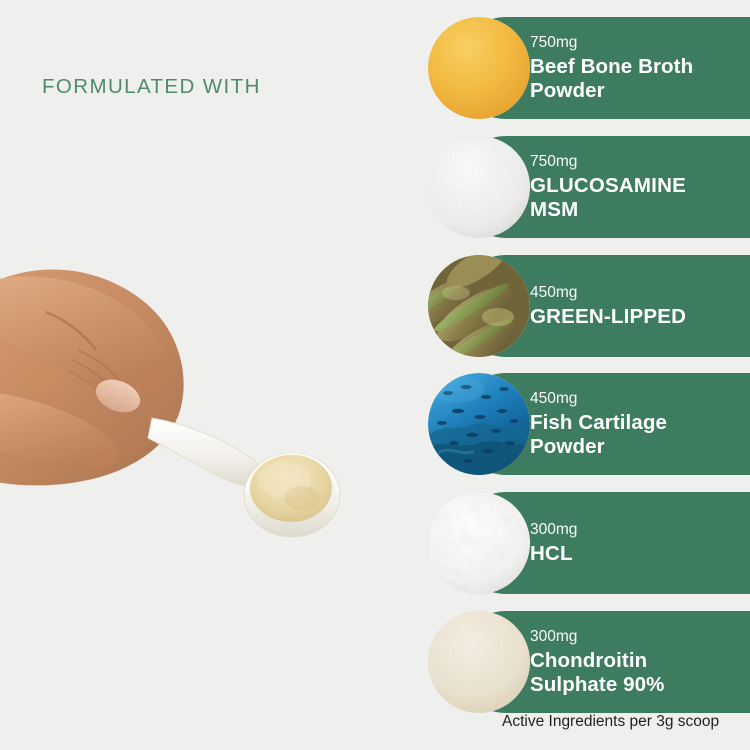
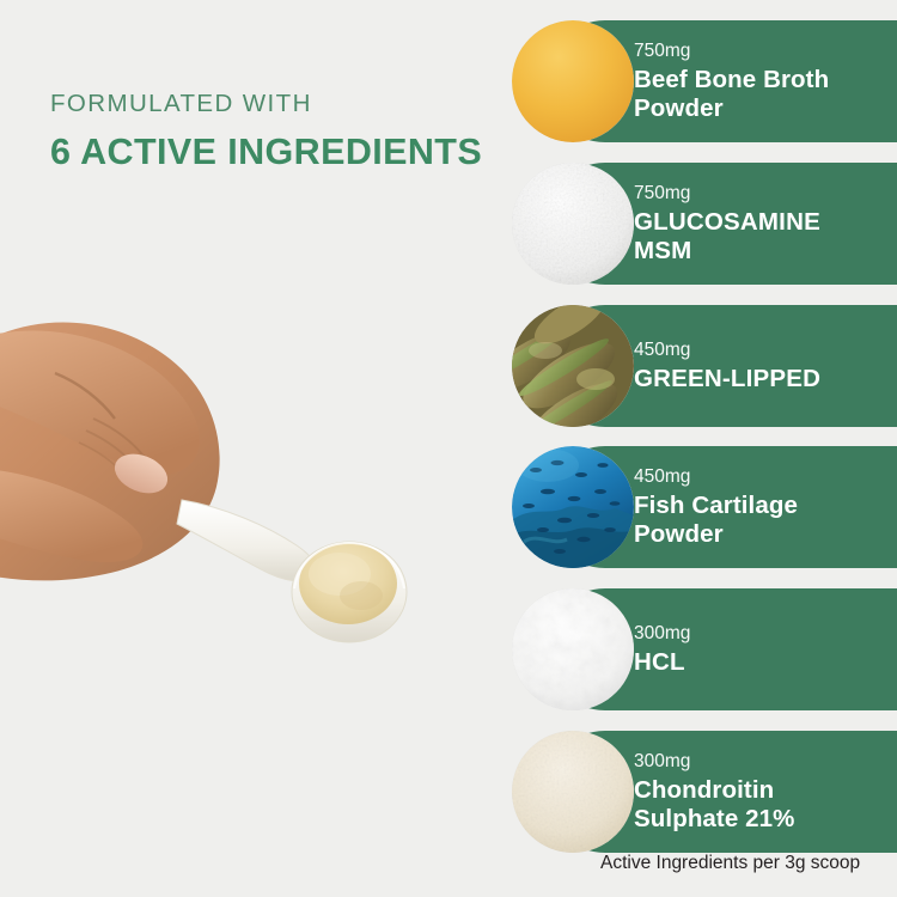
  FORMULATED WITH
+ 6 ACTIVE INGREDIENTS
  750mg
  Beef Bone Broth
  Powder
  750mg
  GLUCOSAMINE
  MSM
  450mg
  GREEN-LIPPED
  450mg
  Fish Cartilage
  Powder
  300mg
  HCL
  300mg
  Chondroitin
- Sulphate 90%
+ Sulphate 21%
  Active Ingredients per 3g scoop
